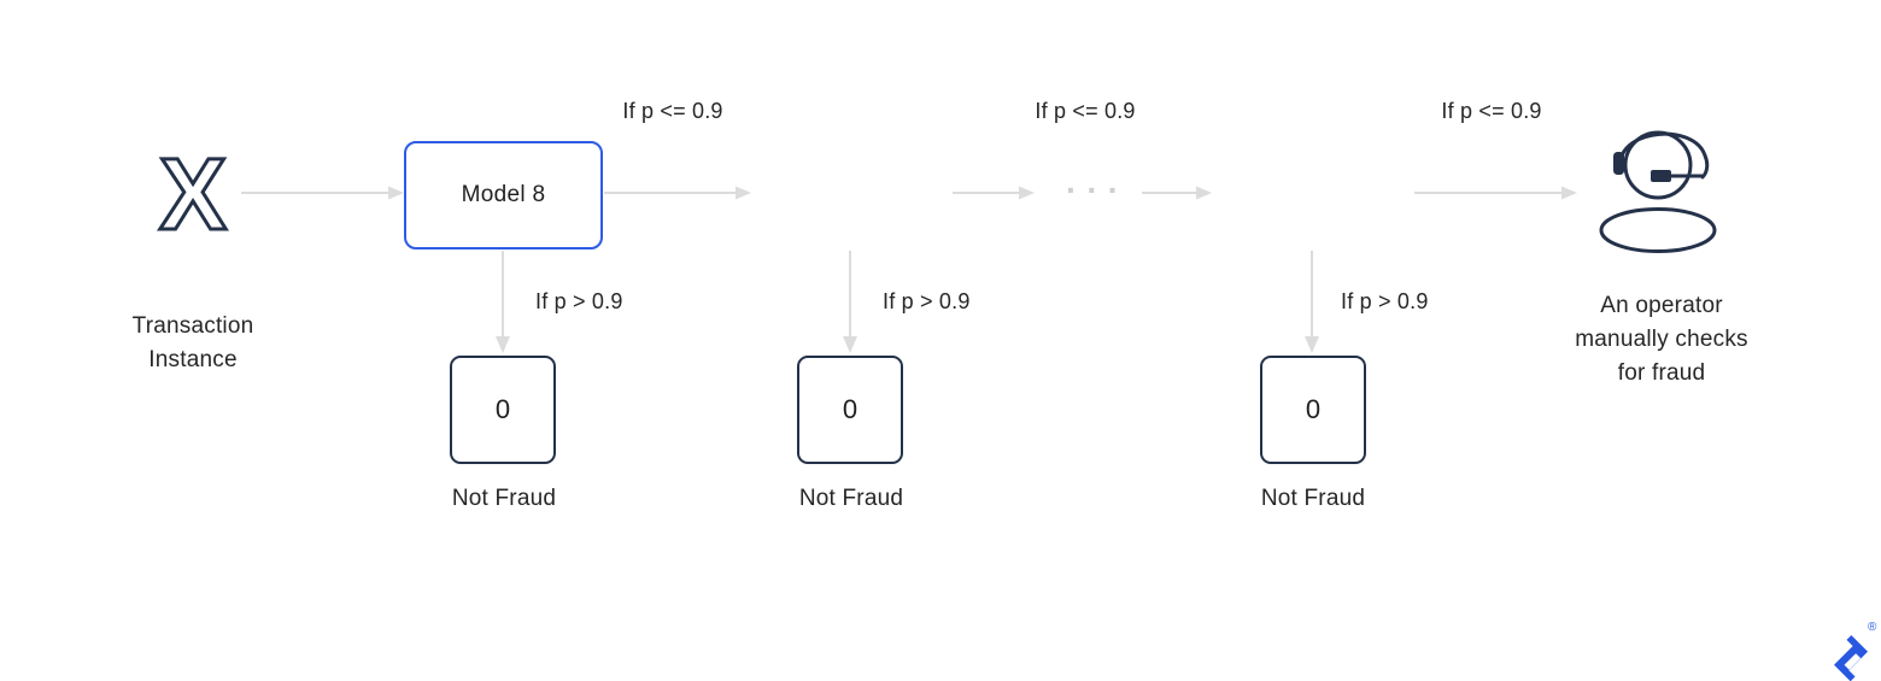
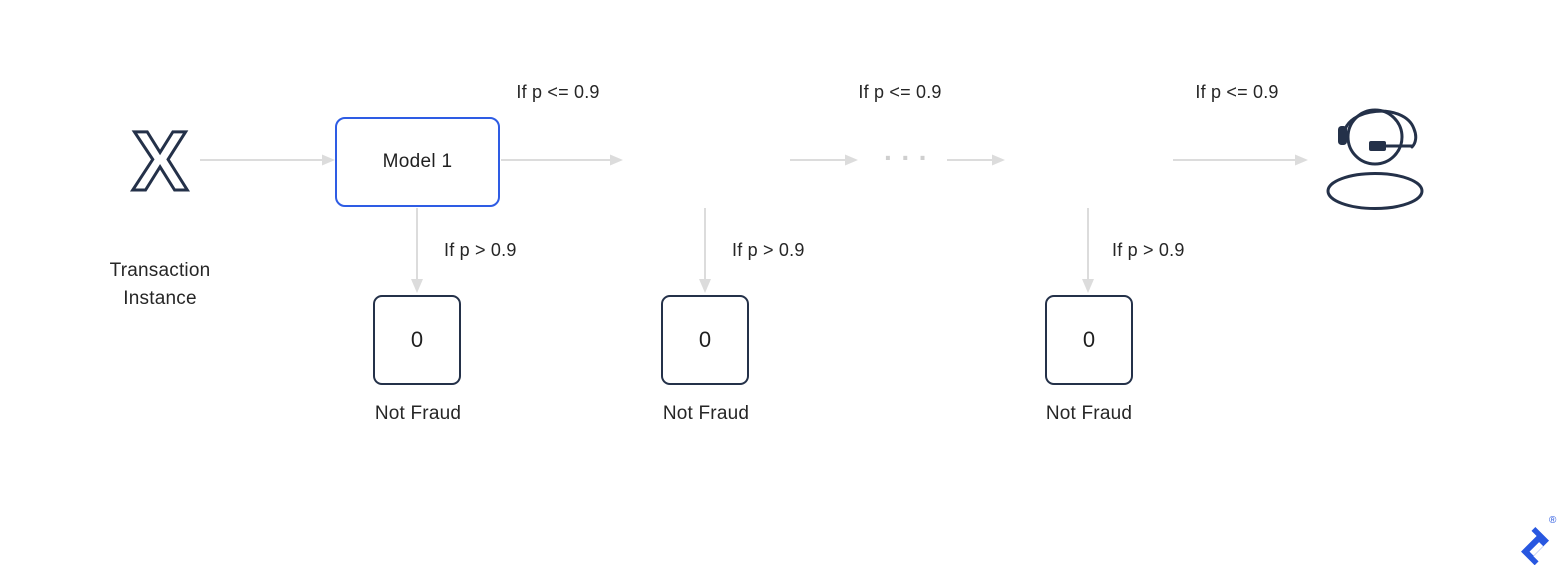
  X
  Transaction
  Instance
  ···
  If p <= 0.9
  If p <= 0.9
  If p <= 0.9
- Model 8
+ Model 1
  If p > 0.9
  If p > 0.9
  If p > 0.9
  0
  0
  0
  Not Fraud
  Not Fraud
  Not Fraud
- An operator
- manually checks
- for fraud
  ®
